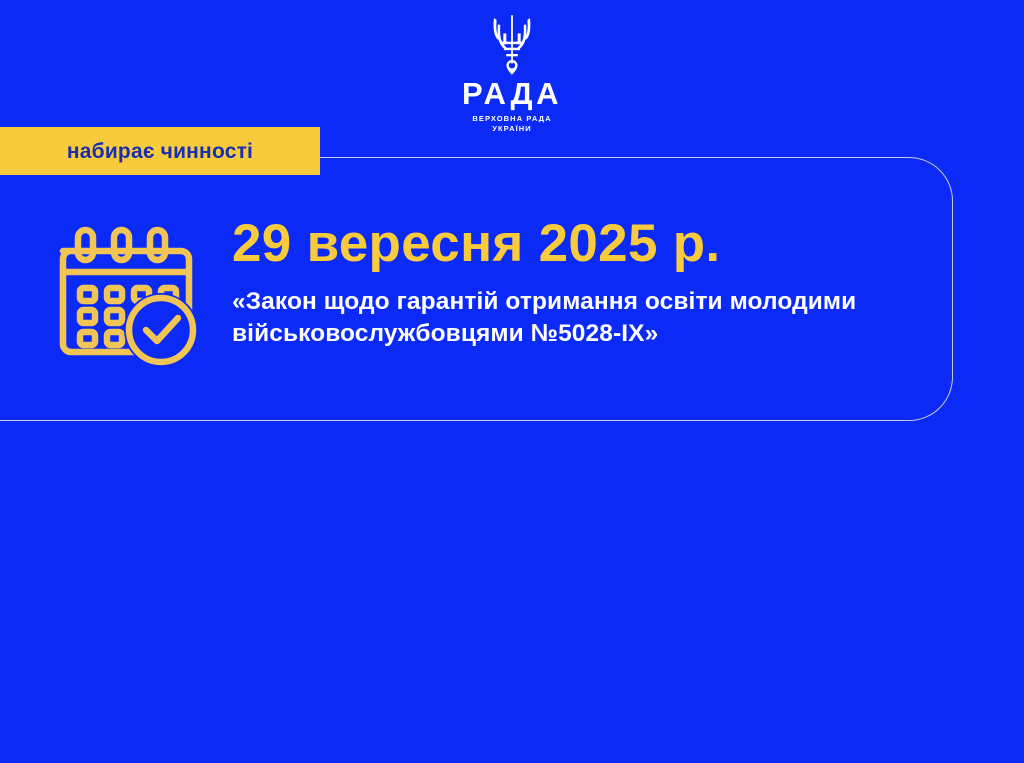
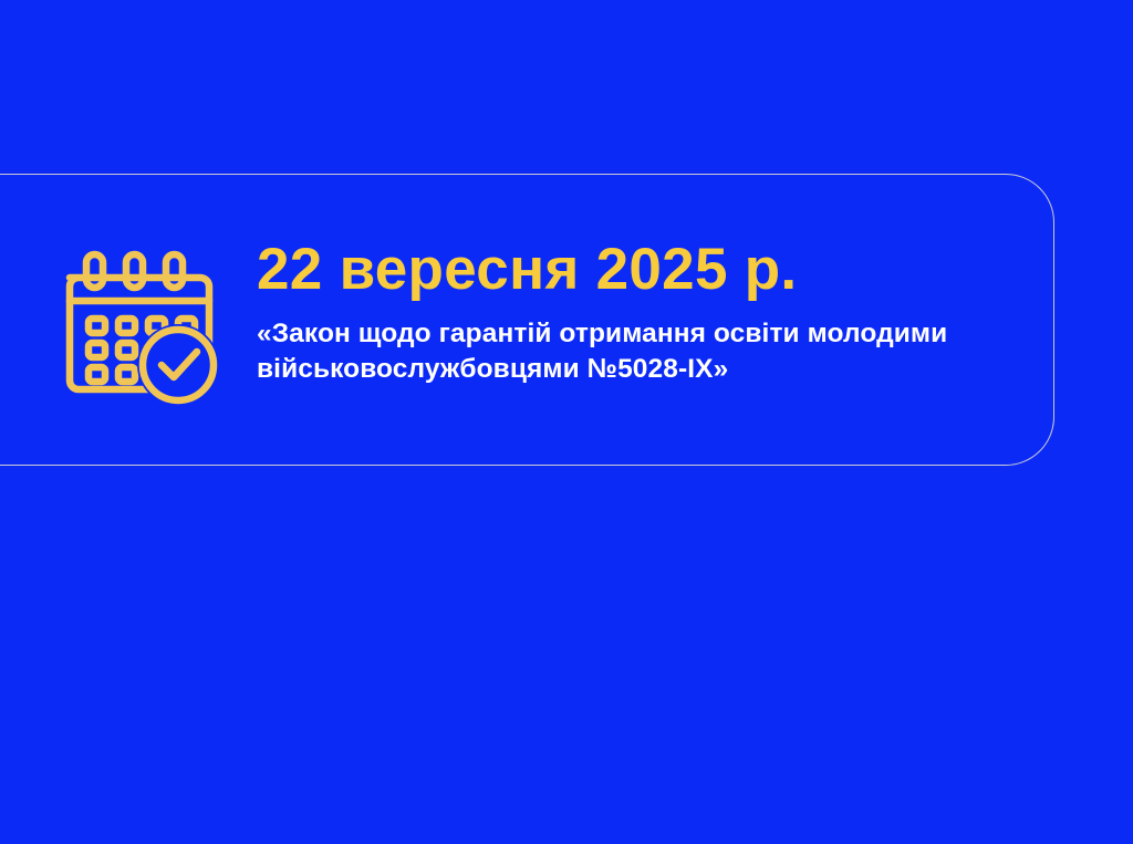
- РАДА
- ВЕРХОВНА РАДА
- УКРАЇНИ
- набирає чинності
- 29 вересня 2025 р.
+ 22 вересня 2025 р.
  «Закон щодо гарантій отримання освіти молодими військовослужбовцями №5028-IX»
